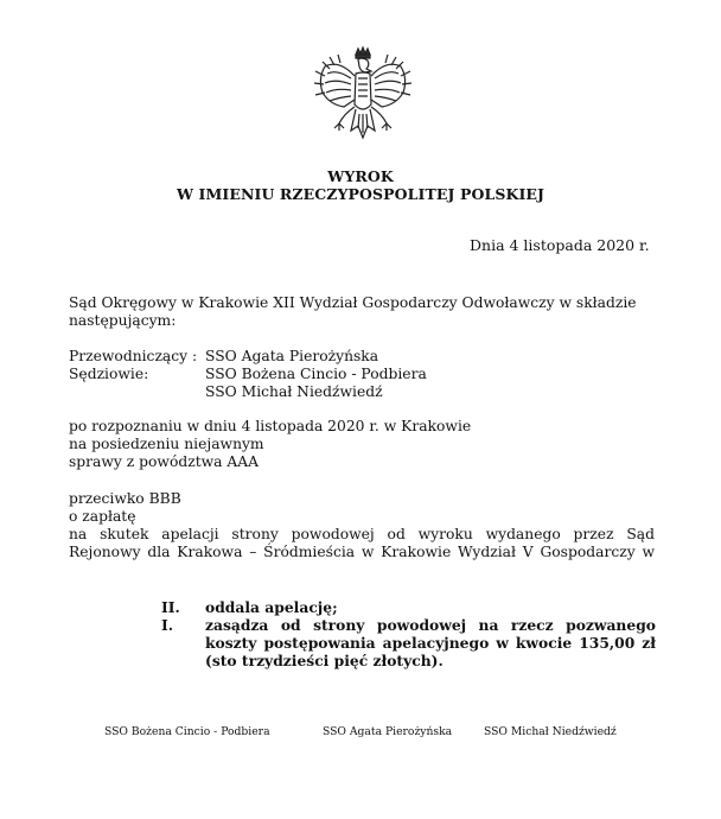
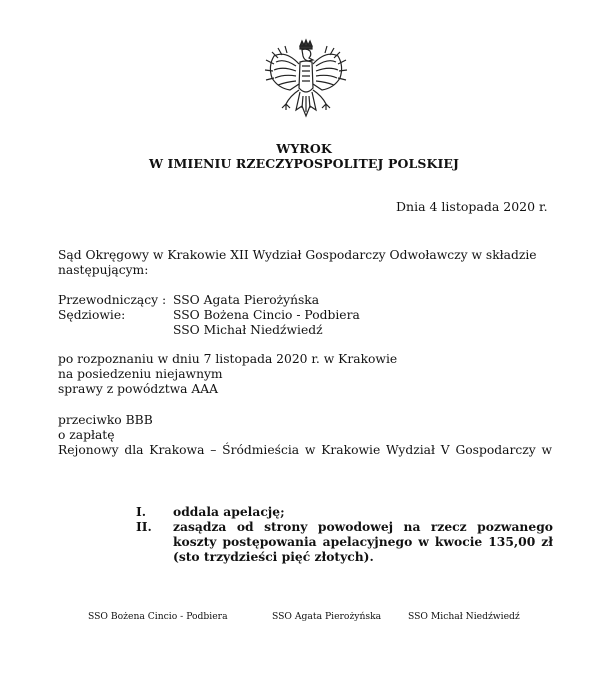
  WYROK
  W IMIENIU RZECZYPOSPOLITEJ POLSKIEJ
  Dnia 4 listopada 2020 r.
  Sąd Okręgowy w Krakowie XII Wydział Gospodarczy Odwoławczy w składzie
  następującym:
  Przewodniczący :
  SSO Agata Pierożyńska
  Sędziowie:
  SSO Bożena Cincio - Podbiera
  SSO Michał Niedźwiedź
- po rozpoznaniu w dniu 4 listopada 2020 r. w Krakowie
+ po rozpoznaniu w dniu 7 listopada 2020 r. w Krakowie
  na posiedzeniu niejawnym
  sprawy z powództwa AAA
  przeciwko BBB
  o zapłatę
- na skutek apelacji strony powodowej od wyroku wydanego przez Sąd
  Rejonowy dla Krakowa – Śródmieścia w Krakowie Wydział V Gospodarczy w
- II.
+ I.
  oddala apelację;
- I.
+ II.
  zasądza od strony powodowej na rzecz pozwanego
  koszty postępowania apelacyjnego w kwocie 135,00 zł
  (sto trzydzieści pięć złotych).
  SSO Bożena Cincio - Podbiera
  SSO Agata Pierożyńska
  SSO Michał Niedźwiedź
